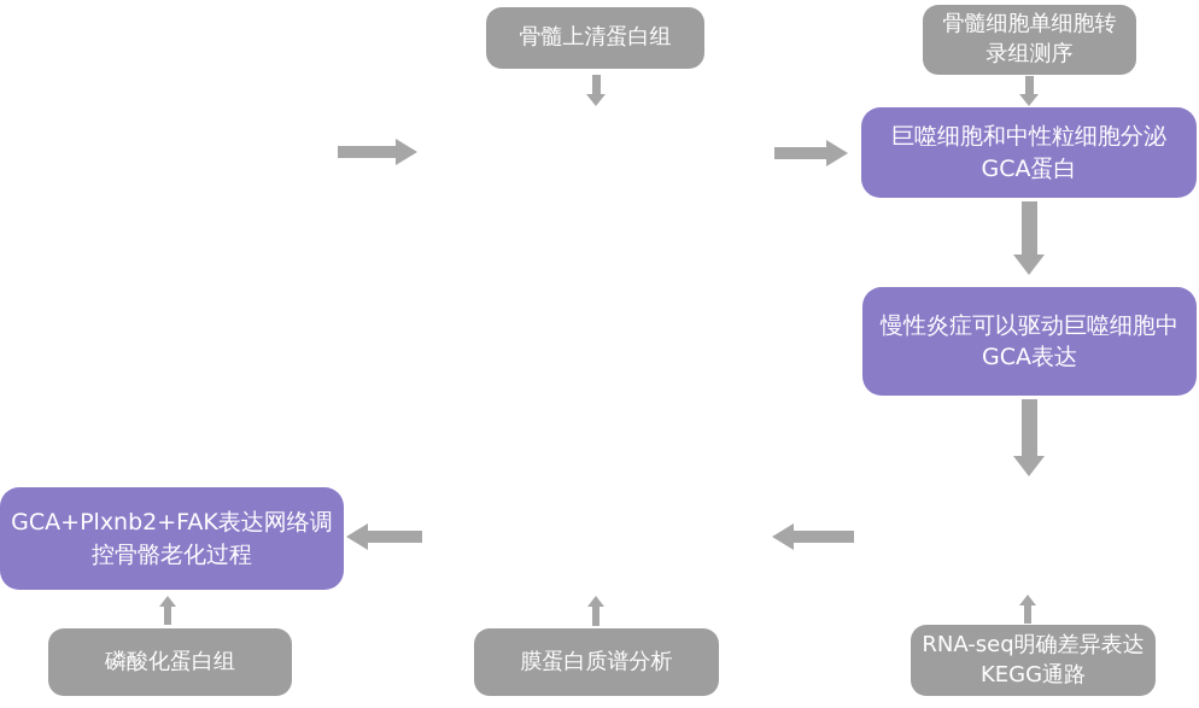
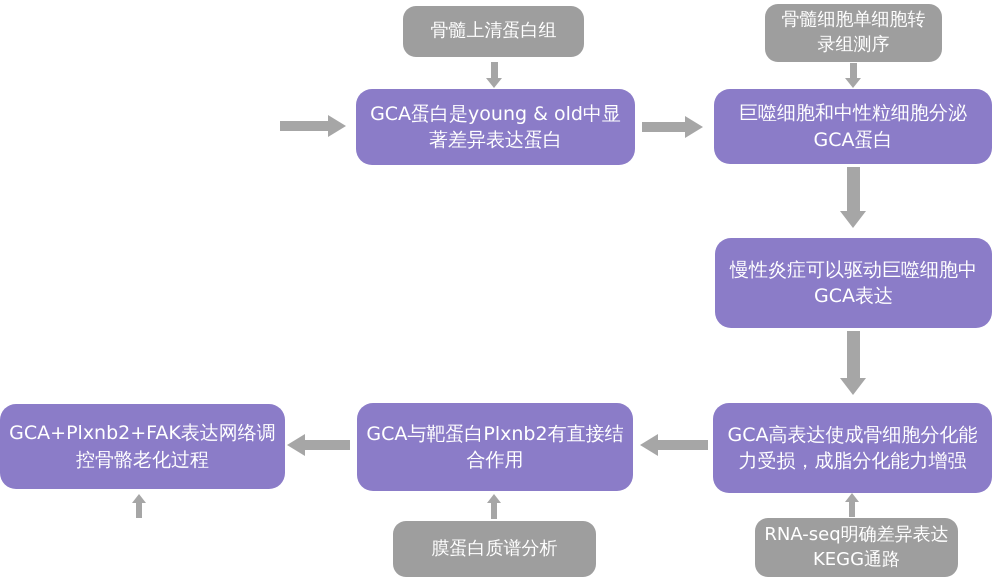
  骨髓上清蛋白组
  骨髓细胞单细胞转录组测序
+ GCA蛋白是young & old中显著差异表达蛋白
  巨噬细胞和中性粒细胞分泌GCA蛋白
  慢性炎症可以驱动巨噬细胞中GCA表达
+ GCA高表达使成骨细胞分化能力受损，成脂分化能力增强
+ GCA与靶蛋白Plxnb2有直接结合作用
  GCA+Plxnb2+FAK表达网络调控骨骼老化过程
- 磷酸化蛋白组
  膜蛋白质谱分析
  RNA-seq明确差异表达KEGG通路
